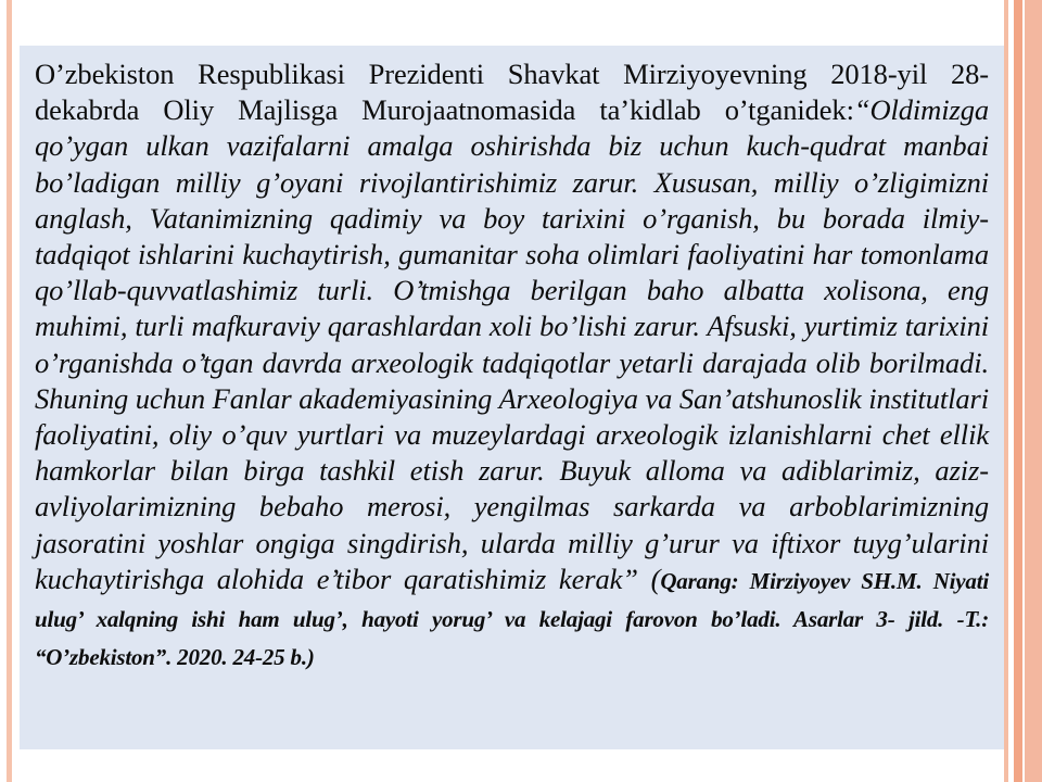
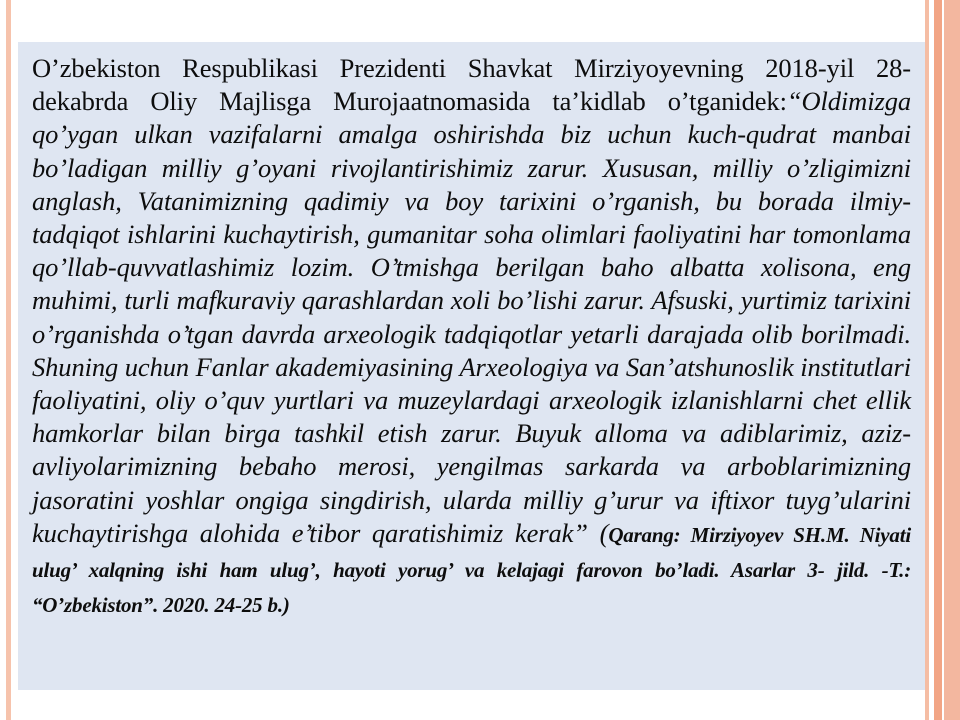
- O’zbekiston Respublikasi Prezidenti Shavkat Mirziyoyevning 2018-yil 28-dekabrda Oliy Majlisga Murojaatnomasida ta’kidlab o’tganidek:“Oldimizga qo’ygan ulkan vazifalarni amalga oshirishda biz uchun kuch-qudrat manbai bo’ladigan milliy g’oyani rivojlantirishimiz zarur. Xususan, milliy o’zligimizni anglash, Vatanimizning qadimiy va boy tarixini o’rganish, bu borada ilmiy-tadqiqot ishlarini kuchaytirish, gumanitar soha olimlari faoliyatini har tomonlama qo’llab-quvvatlashimiz turli. O’tmishga berilgan baho albatta xolisona, eng muhimi, turli mafkuraviy qarashlardan xoli bo’lishi zarur. Afsuski, yurtimiz tarixini o’rganishda o’tgan davrda arxeologik tadqiqotlar yetarli darajada olib borilmadi. Shuning uchun Fanlar akademiyasining Arxeologiya va San’atshunoslik institutlari faoliyatini, oliy o’quv yurtlari va muzeylardagi arxeologik izlanishlarni chet ellik hamkorlar bilan birga tashkil etish zarur. Buyuk alloma va adiblarimiz, aziz-avliyolarimizning bebaho merosi, yengilmas sarkarda va arboblarimizning jasoratini yoshlar ongiga singdirish, ularda milliy g’urur va iftixor tuyg’ularini kuchaytirishga alohida e’tibor qaratishimiz kerak” (Qarang: Mirziyoyev SH.M. Niyati ulug’ xalqning ishi ham ulug’, hayoti yorug’ va kelajagi farovon bo’ladi. Asarlar 3- jild. -T.: “O’zbekiston”. 2020. 24-25 b.)
+ O’zbekiston Respublikasi Prezidenti Shavkat Mirziyoyevning 2018-yil 28-dekabrda Oliy Majlisga Murojaatnomasida ta’kidlab o’tganidek:“Oldimizga qo’ygan ulkan vazifalarni amalga oshirishda biz uchun kuch-qudrat manbai bo’ladigan milliy g’oyani rivojlantirishimiz zarur. Xususan, milliy o’zligimizni anglash, Vatanimizning qadimiy va boy tarixini o’rganish, bu borada ilmiy-tadqiqot ishlarini kuchaytirish, gumanitar soha olimlari faoliyatini har tomonlama qo’llab-quvvatlashimiz lozim. O’tmishga berilgan baho albatta xolisona, eng muhimi, turli mafkuraviy qarashlardan xoli bo’lishi zarur. Afsuski, yurtimiz tarixini o’rganishda o’tgan davrda arxeologik tadqiqotlar yetarli darajada olib borilmadi. Shuning uchun Fanlar akademiyasining Arxeologiya va San’atshunoslik institutlari faoliyatini, oliy o’quv yurtlari va muzeylardagi arxeologik izlanishlarni chet ellik hamkorlar bilan birga tashkil etish zarur. Buyuk alloma va adiblarimiz, aziz-avliyolarimizning bebaho merosi, yengilmas sarkarda va arboblarimizning jasoratini yoshlar ongiga singdirish, ularda milliy g’urur va iftixor tuyg’ularini kuchaytirishga alohida e’tibor qaratishimiz kerak” (Qarang: Mirziyoyev SH.M. Niyati ulug’ xalqning ishi ham ulug’, hayoti yorug’ va kelajagi farovon bo’ladi. Asarlar 3- jild. -T.: “O’zbekiston”. 2020. 24-25 b.)
